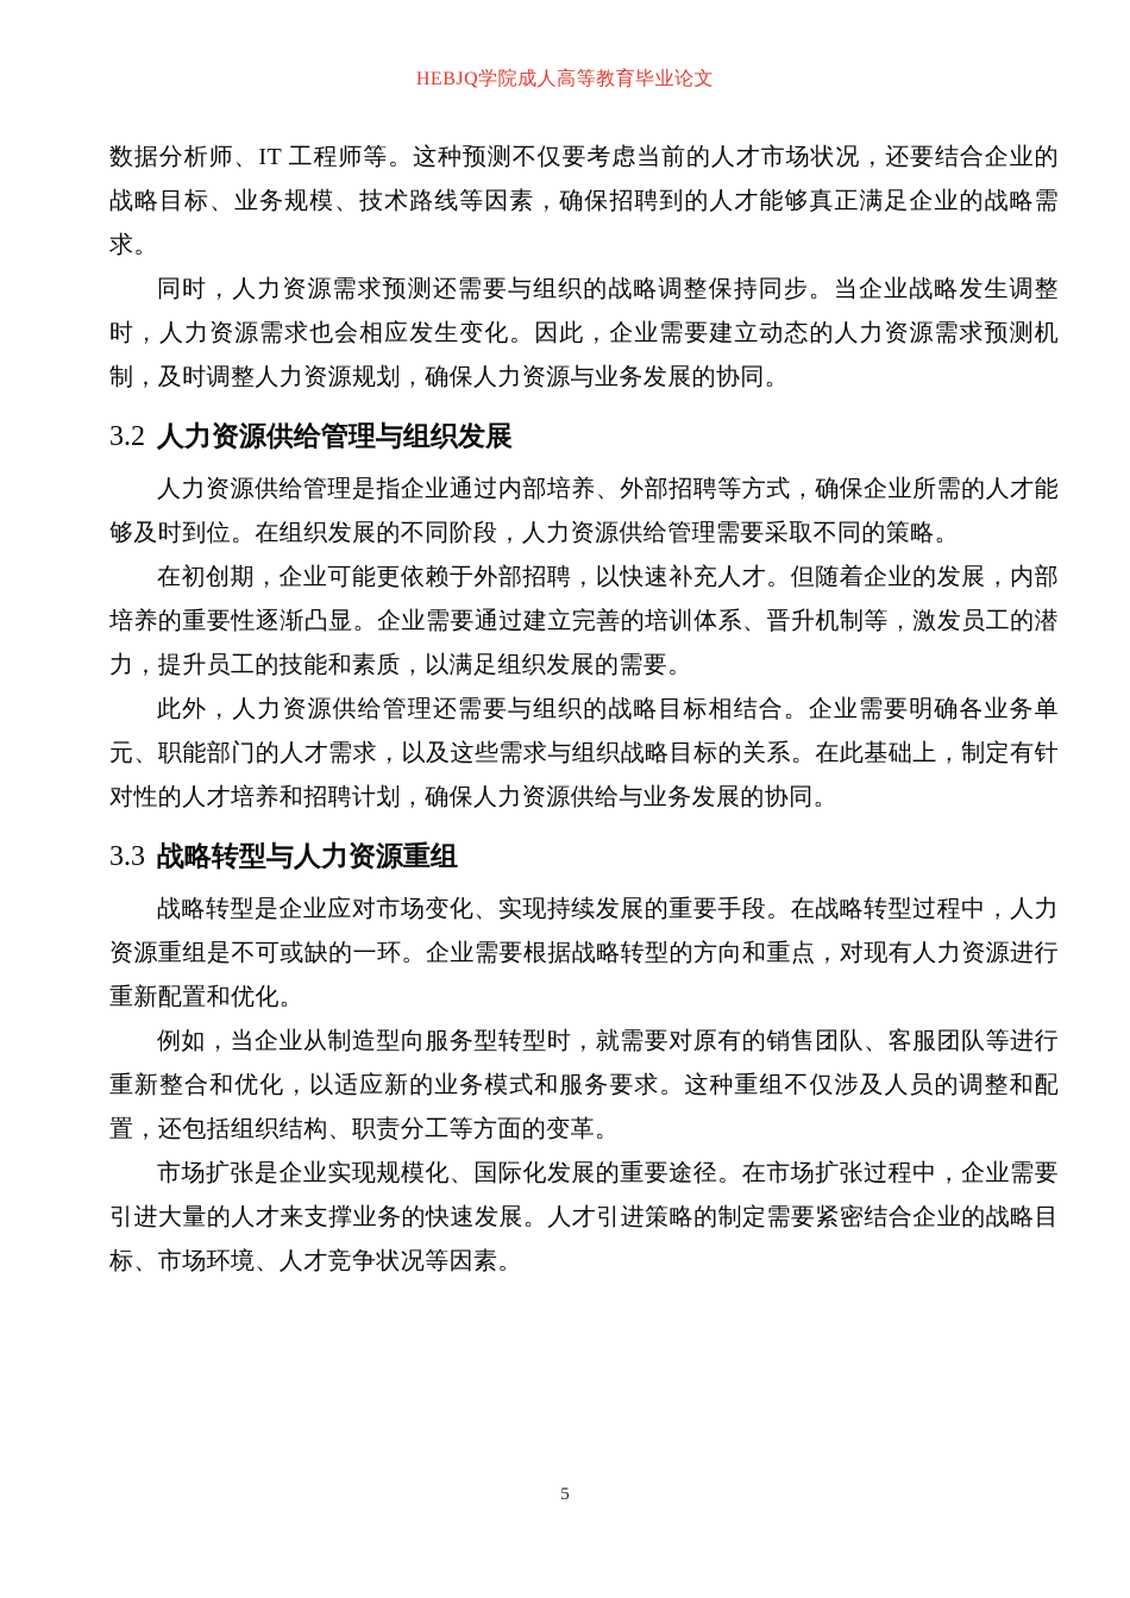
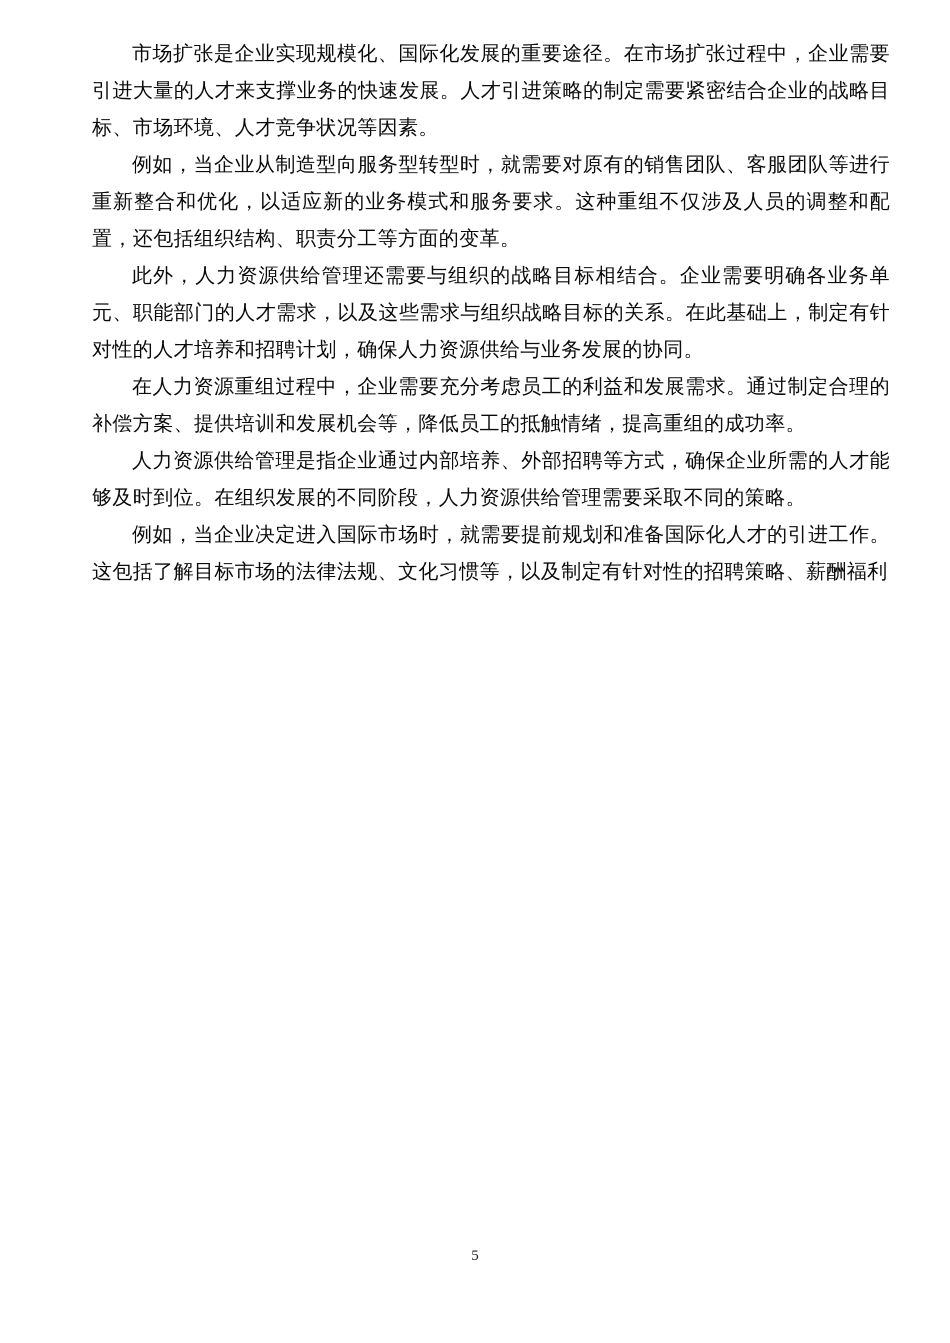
- HEBJQ学院成人高等教育毕业论文
- 数据分析师、IT 工程师等。这种预测不仅要考虑当前的人才市场状况，还要结合企业的战略目标、业务规模、技术路线等因素，确保招聘到的人才能够真正满足企业的战略需求。
- 同时，人力资源需求预测还需要与组织的战略调整保持同步。当企业战略发生调整时，人力资源需求也会相应发生变化。因此，企业需要建立动态的人力资源需求预测机制，及时调整人力资源规划，确保人力资源与业务发展的协同。
- 3.2 人力资源供给管理与组织发展
- 人力资源供给管理是指企业通过内部培养、外部招聘等方式，确保企业所需的人才能够及时到位。在组织发展的不同阶段，人力资源供给管理需要采取不同的策略。
+ 市场扩张是企业实现规模化、国际化发展的重要途径。在市场扩张过程中，企业需要引进大量的人才来支撑业务的快速发展。人才引进策略的制定需要紧密结合企业的战略目标、市场环境、人才竞争状况等因素。
- 在初创期，企业可能更依赖于外部招聘，以快速补充人才。但随着企业的发展，内部培养的重要性逐渐凸显。企业需要通过建立完善的培训体系、晋升机制等，激发员工的潜力，提升员工的技能和素质，以满足组织发展的需要。
- 此外，人力资源供给管理还需要与组织的战略目标相结合。企业需要明确各业务单元、职能部门的人才需求，以及这些需求与组织战略目标的关系。在此基础上，制定有针对性的人才培养和招聘计划，确保人力资源供给与业务发展的协同。
+ 例如，当企业从制造型向服务型转型时，就需要对原有的销售团队、客服团队等进行重新整合和优化，以适应新的业务模式和服务要求。这种重组不仅涉及人员的调整和配置，还包括组织结构、职责分工等方面的变革。
- 3.3 战略转型与人力资源重组
- 战略转型是企业应对市场变化、实现持续发展的重要手段。在战略转型过程中，人力资源重组是不可或缺的一环。企业需要根据战略转型的方向和重点，对现有人力资源进行重新配置和优化。
- 例如，当企业从制造型向服务型转型时，就需要对原有的销售团队、客服团队等进行重新整合和优化，以适应新的业务模式和服务要求。这种重组不仅涉及人员的调整和配置，还包括组织结构、职责分工等方面的变革。
+ 此外，人力资源供给管理还需要与组织的战略目标相结合。企业需要明确各业务单元、职能部门的人才需求，以及这些需求与组织战略目标的关系。在此基础上，制定有针对性的人才培养和招聘计划，确保人力资源供给与业务发展的协同。
+ 在人力资源重组过程中，企业需要充分考虑员工的利益和发展需求。通过制定合理的补偿方案、提供培训和发展机会等，降低员工的抵触情绪，提高重组的成功率。
- 市场扩张是企业实现规模化、国际化发展的重要途径。在市场扩张过程中，企业需要引进大量的人才来支撑业务的快速发展。人才引进策略的制定需要紧密结合企业的战略目标、市场环境、人才竞争状况等因素。
+ 人力资源供给管理是指企业通过内部培养、外部招聘等方式，确保企业所需的人才能够及时到位。在组织发展的不同阶段，人力资源供给管理需要采取不同的策略。
+ 例如，当企业决定进入国际市场时，就需要提前规划和准备国际化人才的引进工作。这包括了解目标市场的法律法规、文化习惯等，以及制定有针对性的招聘策略、薪酬福利
  5
